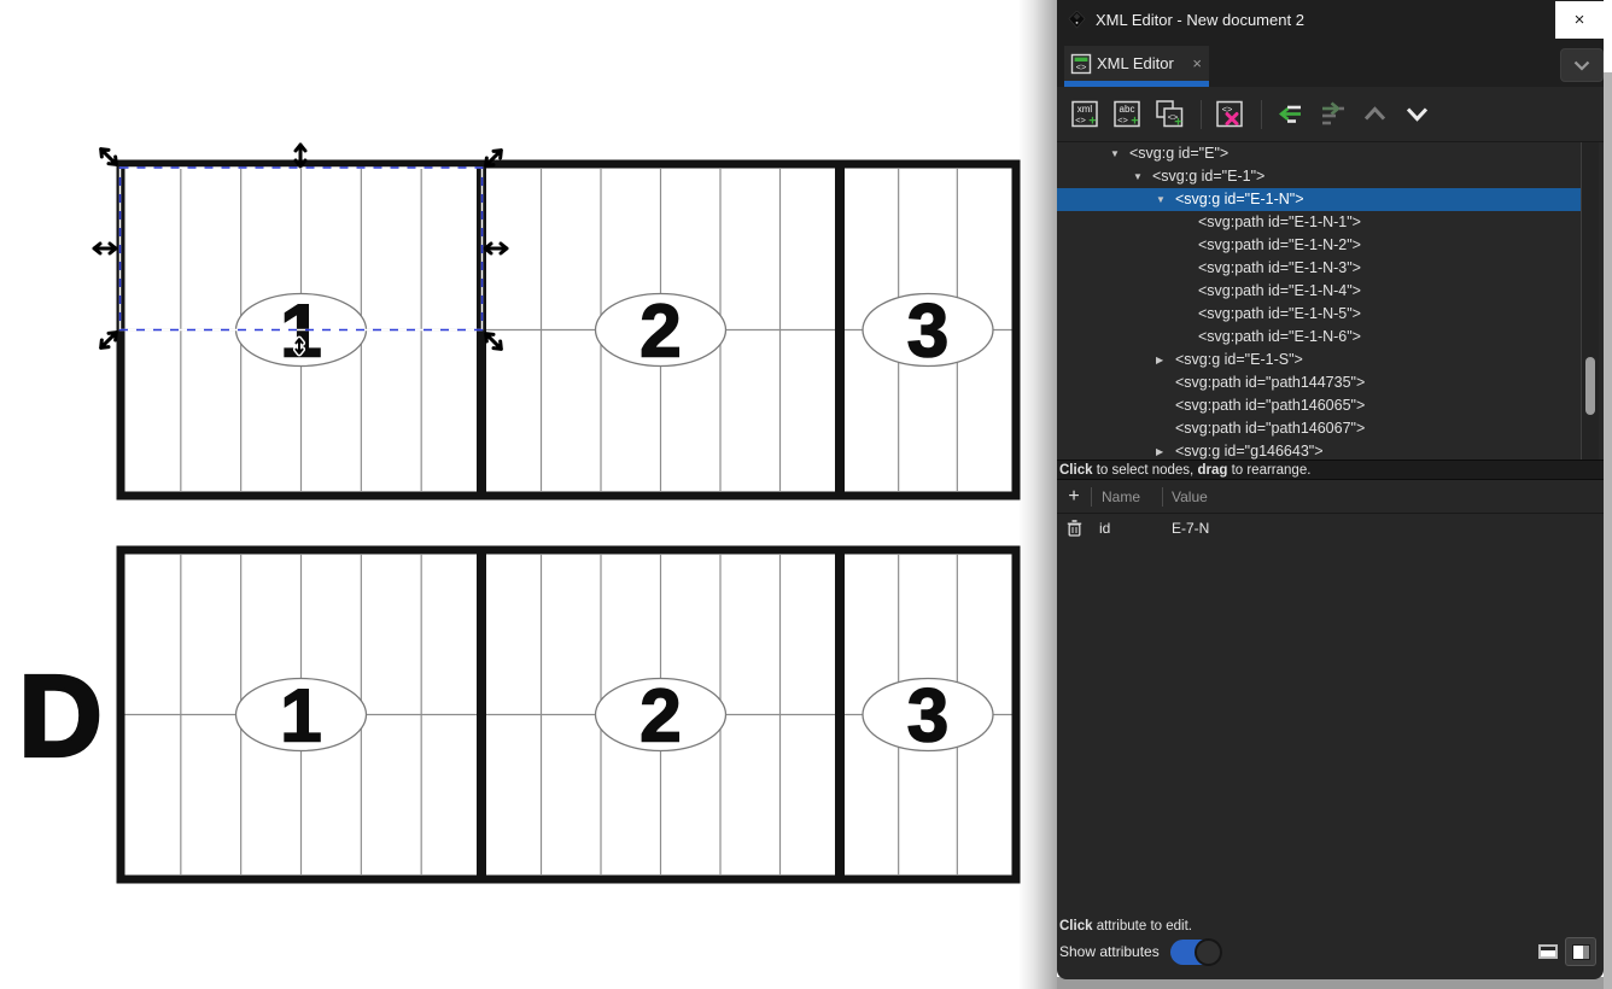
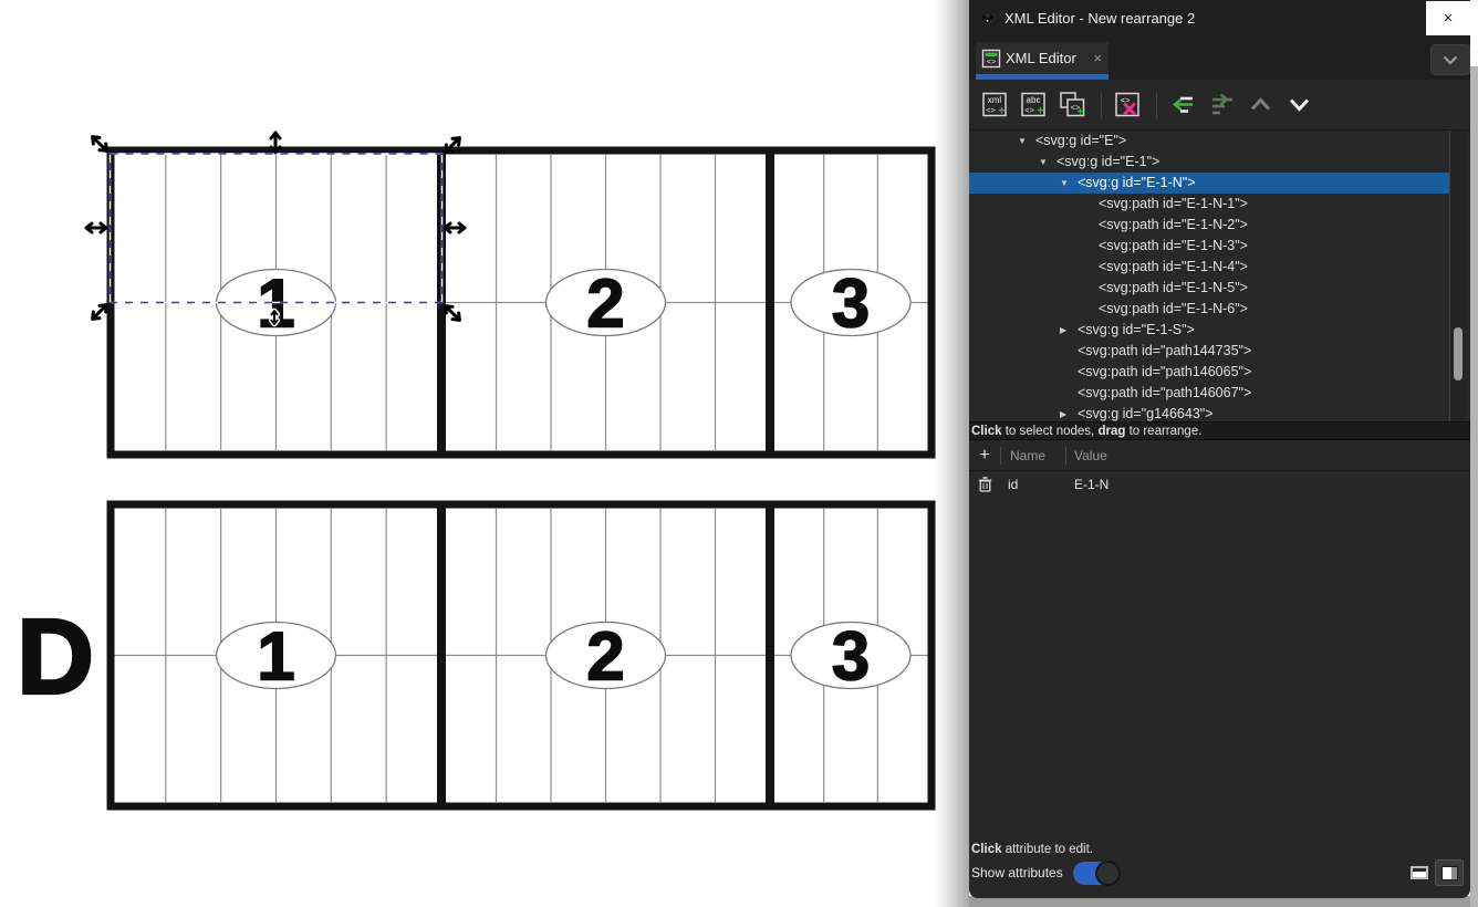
  1
  2
  3
  1
  2
  3
  D
- XML Editor - New document 2
+ XML Editor - New rearrange 2
  ×
  <>
  XML Editor
  ×
  xml
  <>
  +
  abc
  <>
  +
  <>
  +
  <>
  ▼
  <svg:g id="E">
  ▼
  <svg:g id="E-1">
  ▼
  <svg:g id="E-1-N">
  <svg:path id="E-1-N-1">
  <svg:path id="E-1-N-2">
  <svg:path id="E-1-N-3">
  <svg:path id="E-1-N-4">
  <svg:path id="E-1-N-5">
  <svg:path id="E-1-N-6">
  ▶
  <svg:g id="E-1-S">
  <svg:path id="path144735">
  <svg:path id="path146065">
  <svg:path id="path146067">
  ▶
  <svg:g id="g146643">
  Click
  to select nodes,
  drag
  to rearrange.
  +
  Name
  Value
  id
- E-7-N
+ E-1-N
  Click
  attribute to edit.
  Show attributes
